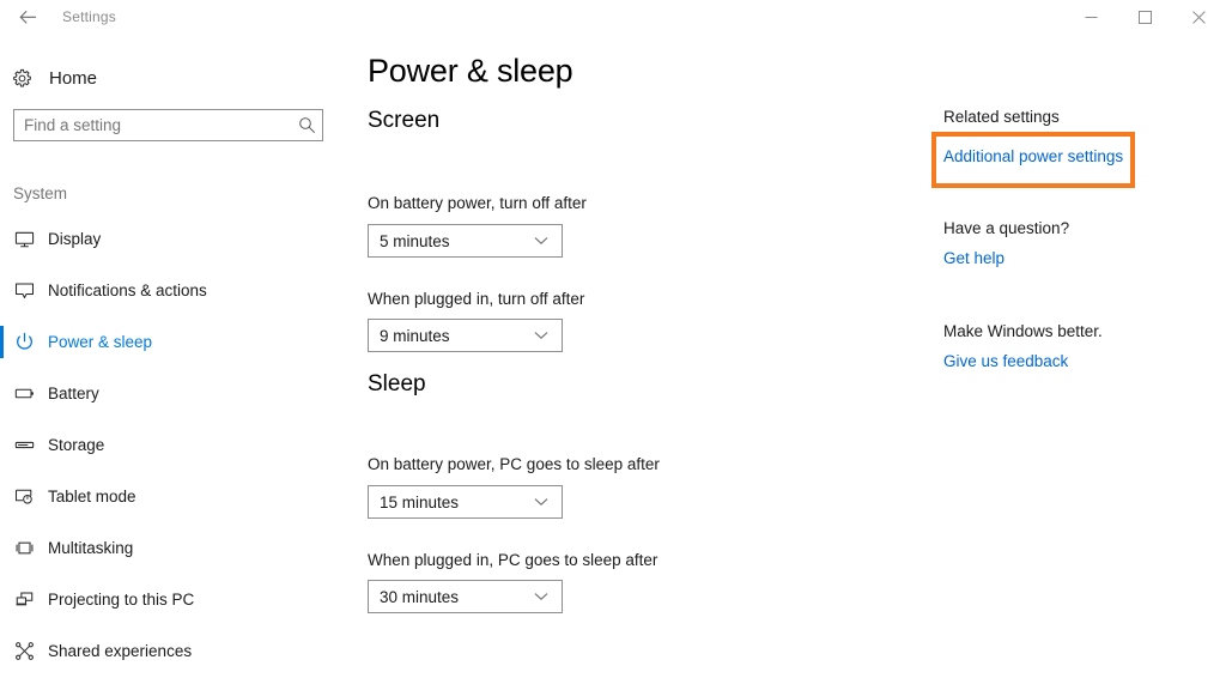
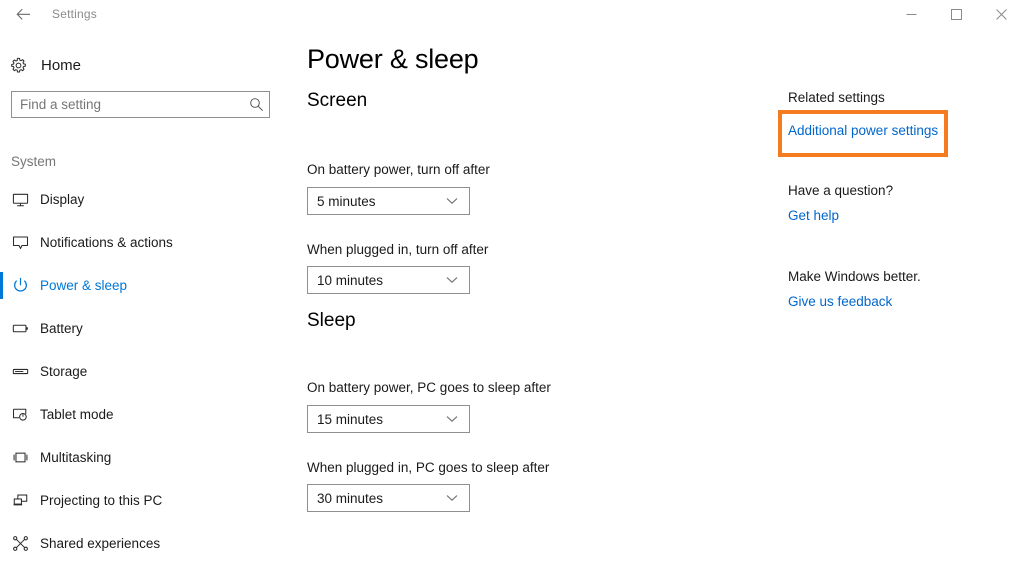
  Settings
  Home
  Find a setting
  System
  Display
  Notifications & actions
  Power & sleep
  Battery
  Storage
  Tablet mode
  Multitasking
  Projecting to this PC
  Shared experiences
  Power & sleep
  Screen
  On battery power, turn off after
  5 minutes
  When plugged in, turn off after
- 9 minutes
+ 10 minutes
  Sleep
  On battery power, PC goes to sleep after
  15 minutes
  When plugged in, PC goes to sleep after
  30 minutes
  Related settings
  Additional power settings
  Have a question?
  Get help
  Make Windows better.
  Give us feedback
